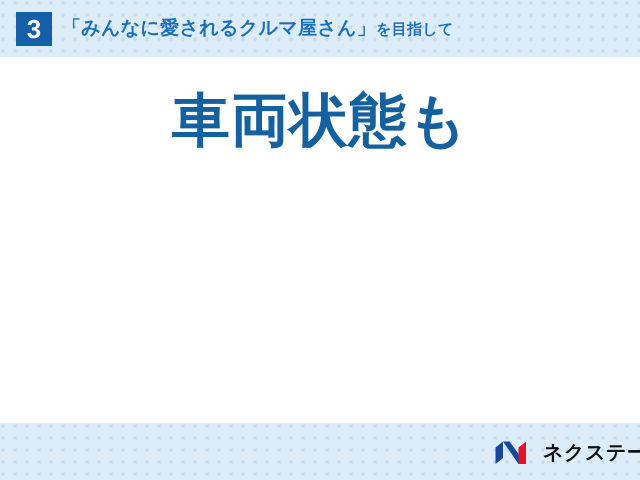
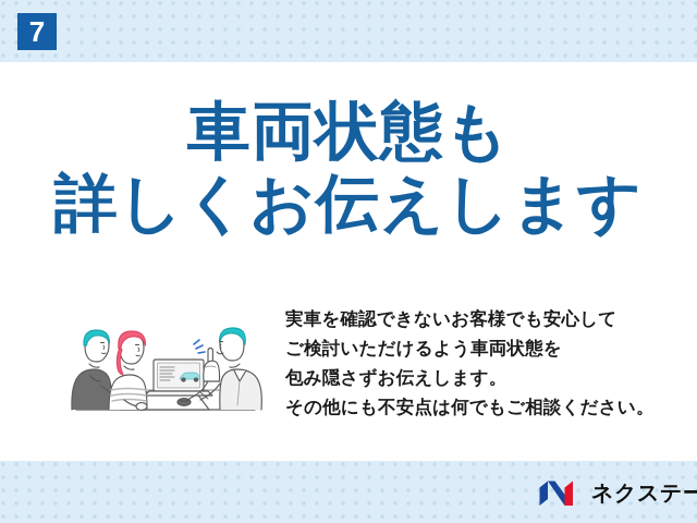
- 3
+ 7
- 「みんなに愛されるクルマ屋さん」を目指して
  車両状態も
+ 詳しくお伝えします
+ 実車を確認できないお客様でも安心して
+ ご検討いただけるよう車両状態を
+ 包み隠さずお伝えします。
+ その他にも不安点は何でもご相談ください。
  ネクステー
